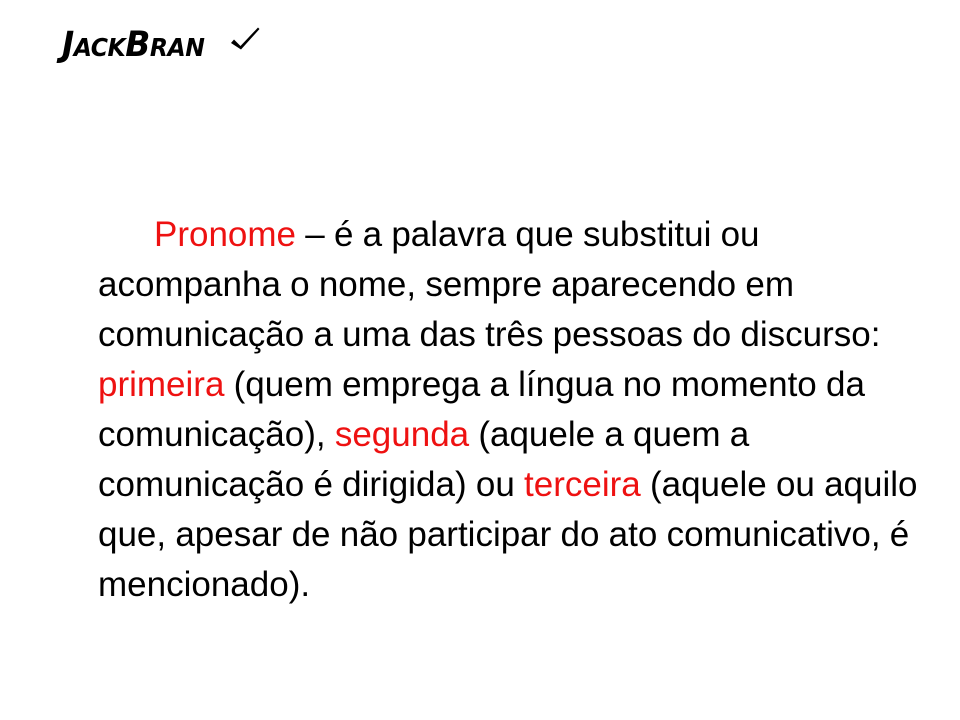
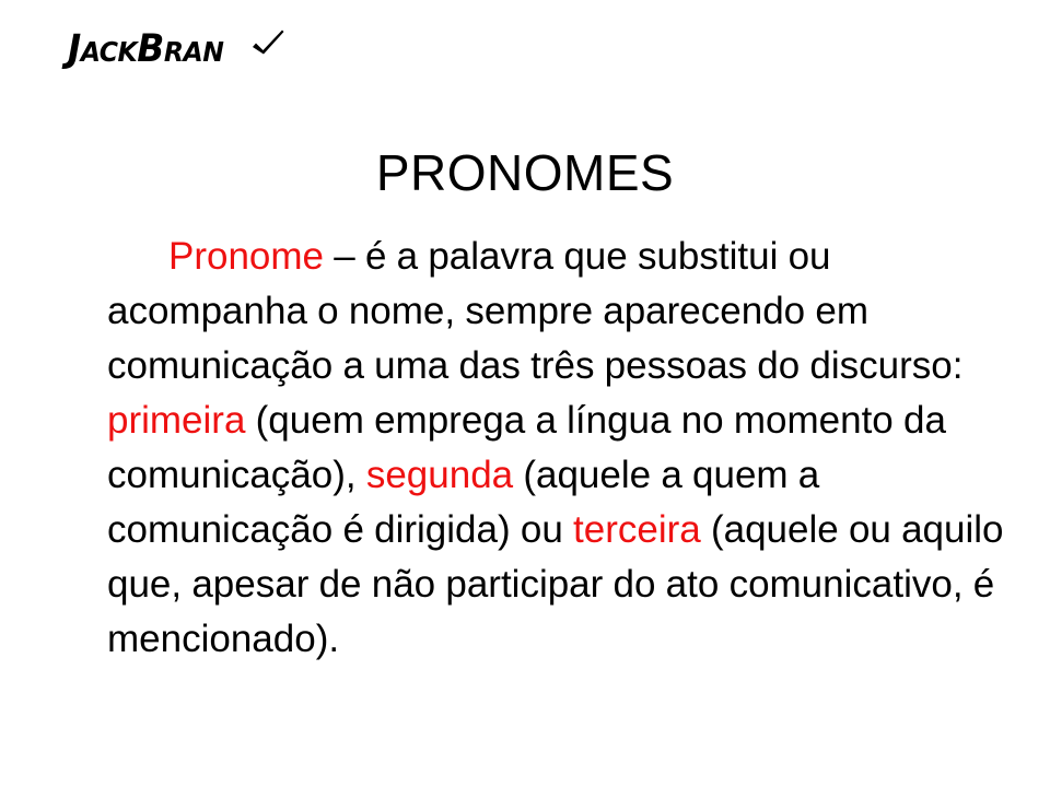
  JackBran
+ PRONOMES
  Pronome – é a palavra que substitui ou acompanha o nome, sempre aparecendo em comunicação a uma das três pessoas do discurso: primeira (quem emprega a língua no momento da comunicação), segunda (aquele a quem a comunicação é dirigida) ou terceira (aquele ou aquilo que, apesar de não participar do ato comunicativo, é mencionado).
